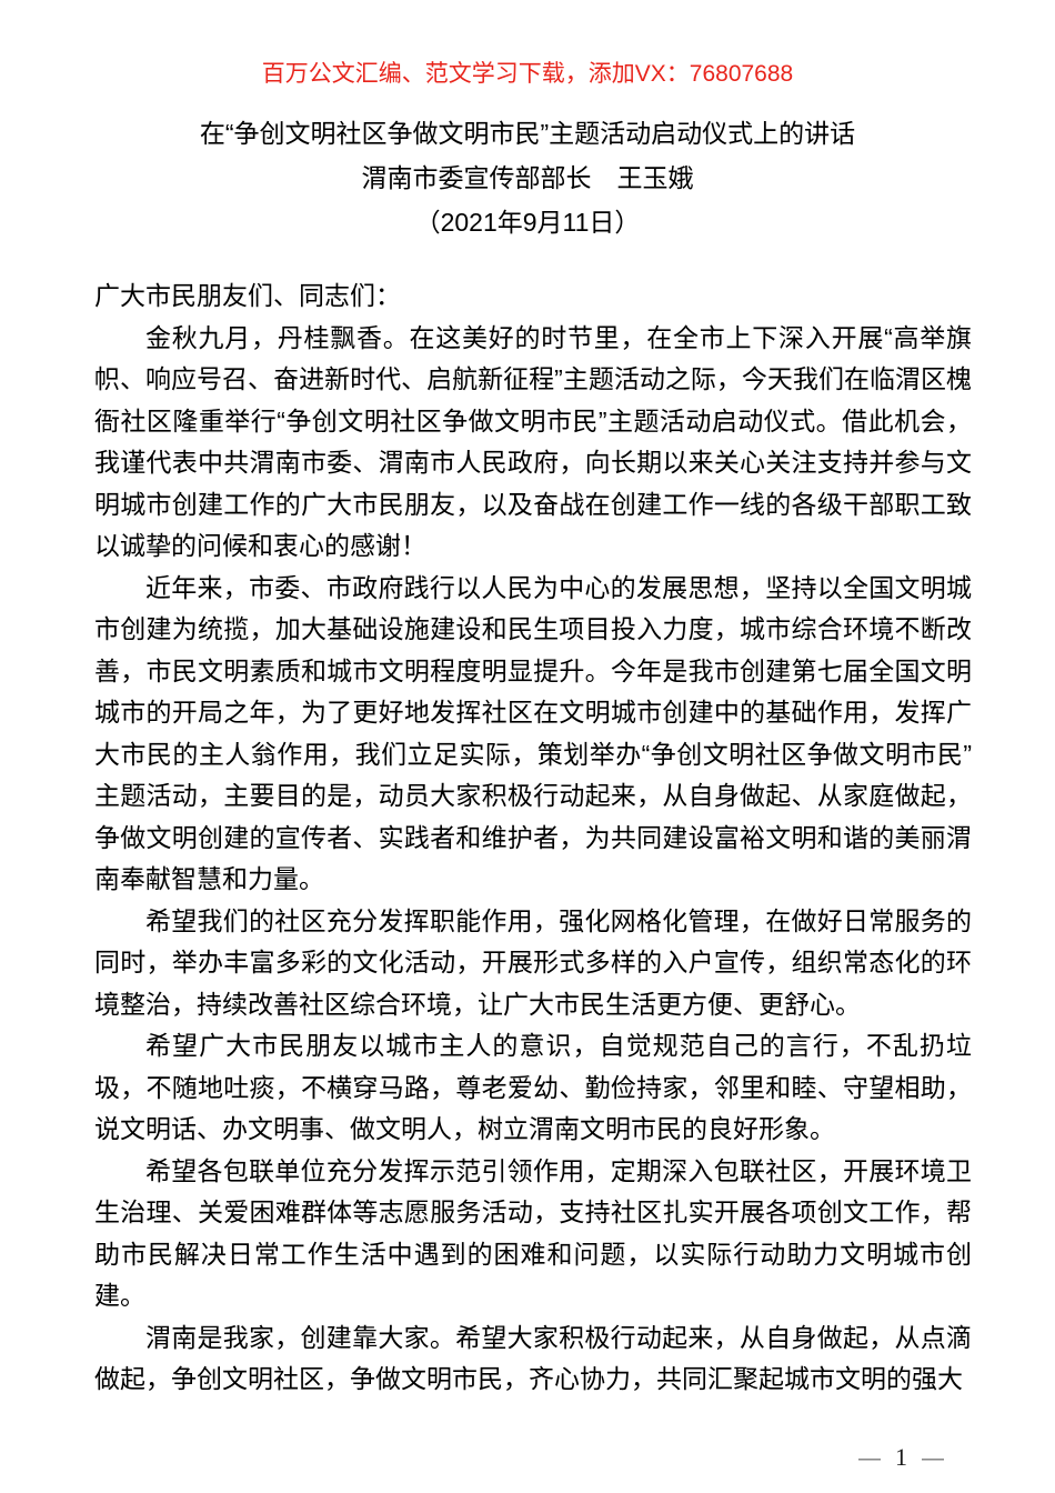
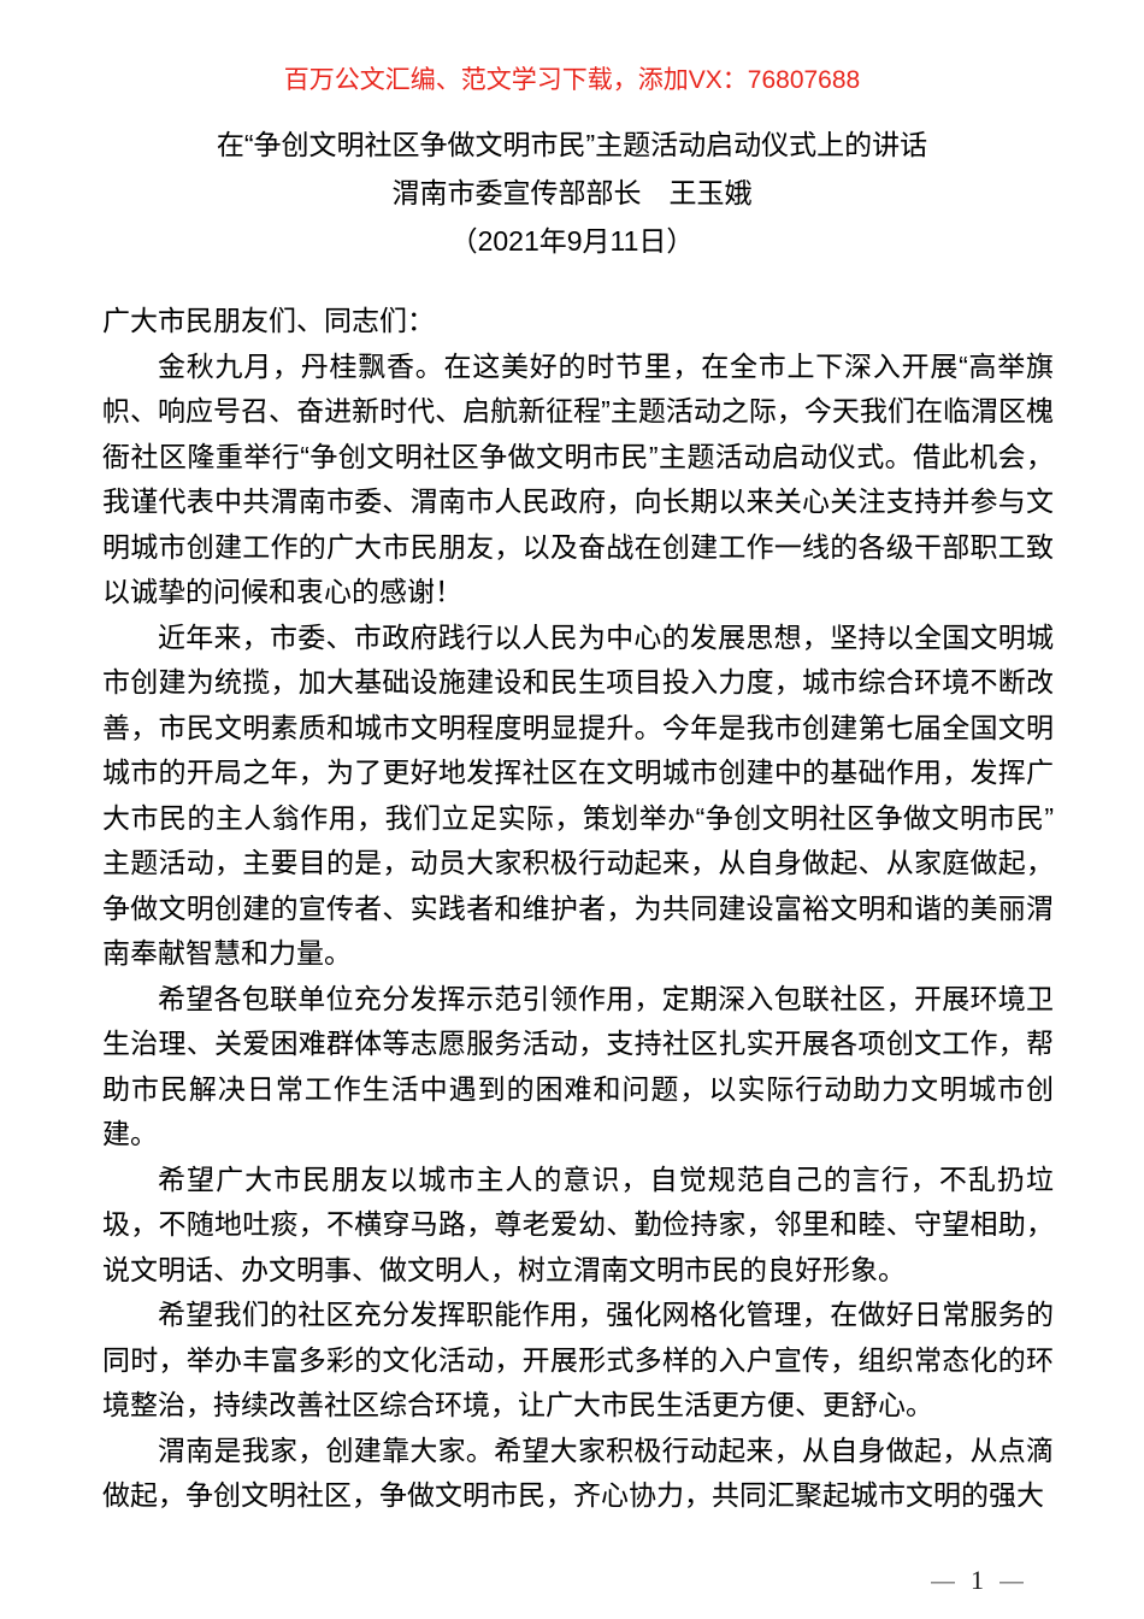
  百万公文汇编、范文学习下载，添加VX：76807688
  在“争创文明社区争做文明市民”主题活动启动仪式上的讲话
  渭南市委宣传部部长 王玉娥
  （2021年9月11日）
  广大市民朋友们、同志们：
  金秋九月，丹桂飘香。在这美好的时节里，在全市上下深入开展“高举旗帜、响应号召、奋进新时代、启航新征程”主题活动之际，今天我们在临渭区槐衙社区隆重举行“争创文明社区争做文明市民”主题活动启动仪式。借此机会，我谨代表中共渭南市委、渭南市人民政府，向长期以来关心关注支持并参与文明城市创建工作的广大市民朋友，以及奋战在创建工作一线的各级干部职工致以诚挚的问候和衷心的感谢！
  近年来，市委、市政府践行以人民为中心的发展思想，坚持以全国文明城市创建为统揽，加大基础设施建设和民生项目投入力度，城市综合环境不断改善，市民文明素质和城市文明程度明显提升。今年是我市创建第七届全国文明城市的开局之年，为了更好地发挥社区在文明城市创建中的基础作用，发挥广大市民的主人翁作用，我们立足实际，策划举办“争创文明社区争做文明市民”主题活动，主要目的是，动员大家积极行动起来，从自身做起、从家庭做起，争做文明创建的宣传者、实践者和维护者，为共同建设富裕文明和谐的美丽渭南奉献智慧和力量。
- 希望我们的社区充分发挥职能作用，强化网格化管理，在做好日常服务的同时，举办丰富多彩的文化活动，开展形式多样的入户宣传，组织常态化的环境整治，持续改善社区综合环境，让广大市民生活更方便、更舒心。
+ 希望各包联单位充分发挥示范引领作用，定期深入包联社区，开展环境卫生治理、关爱困难群体等志愿服务活动，支持社区扎实开展各项创文工作，帮助市民解决日常工作生活中遇到的困难和问题，以实际行动助力文明城市创建。
  希望广大市民朋友以城市主人的意识，自觉规范自己的言行，不乱扔垃圾，不随地吐痰，不横穿马路，尊老爱幼、勤俭持家，邻里和睦、守望相助，说文明话、办文明事、做文明人，树立渭南文明市民的良好形象。
- 希望各包联单位充分发挥示范引领作用，定期深入包联社区，开展环境卫生治理、关爱困难群体等志愿服务活动，支持社区扎实开展各项创文工作，帮助市民解决日常工作生活中遇到的困难和问题，以实际行动助力文明城市创建。
+ 希望我们的社区充分发挥职能作用，强化网格化管理，在做好日常服务的同时，举办丰富多彩的文化活动，开展形式多样的入户宣传，组织常态化的环境整治，持续改善社区综合环境，让广大市民生活更方便、更舒心。
  渭南是我家，创建靠大家。希望大家积极行动起来，从自身做起，从点滴做起，争创文明社区，争做文明市民，齐心协力，共同汇聚起城市文明的强大
  — 1 —
